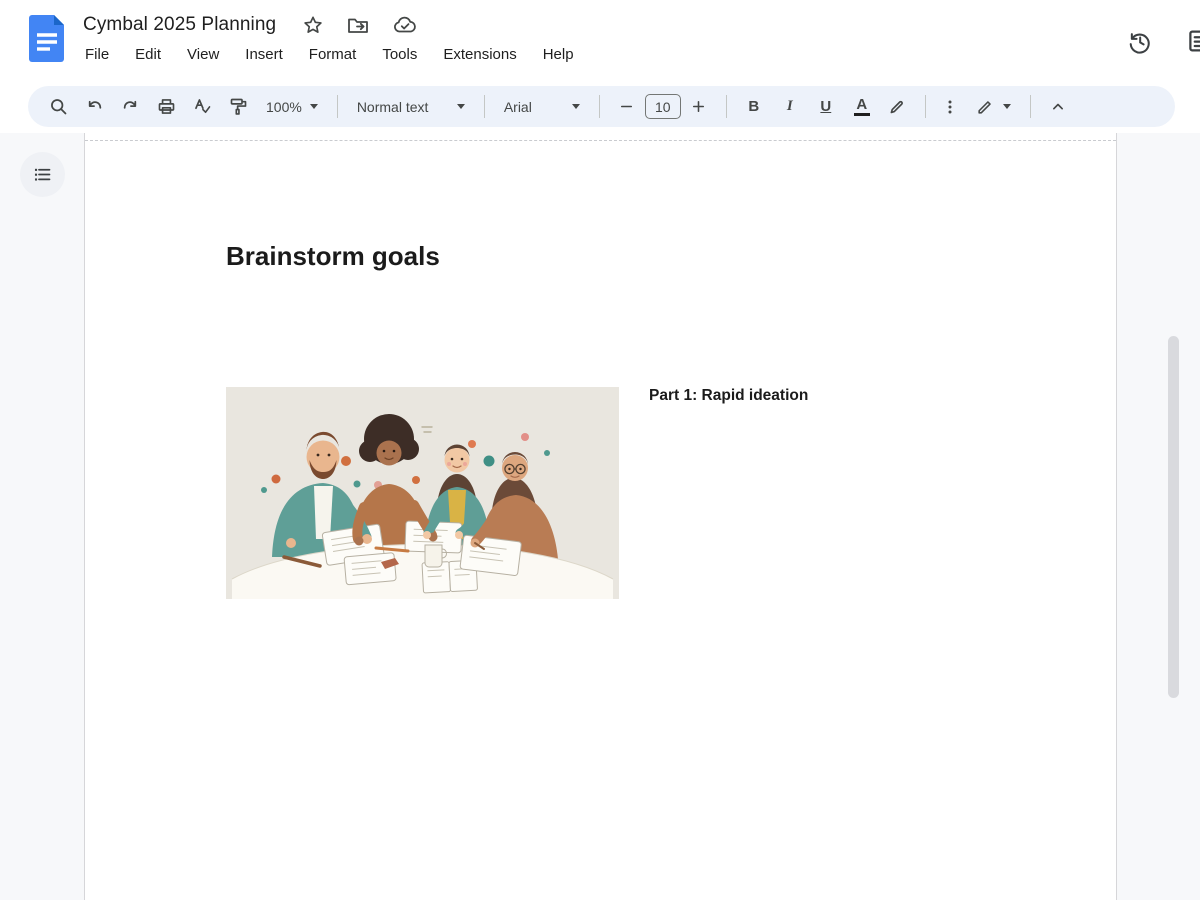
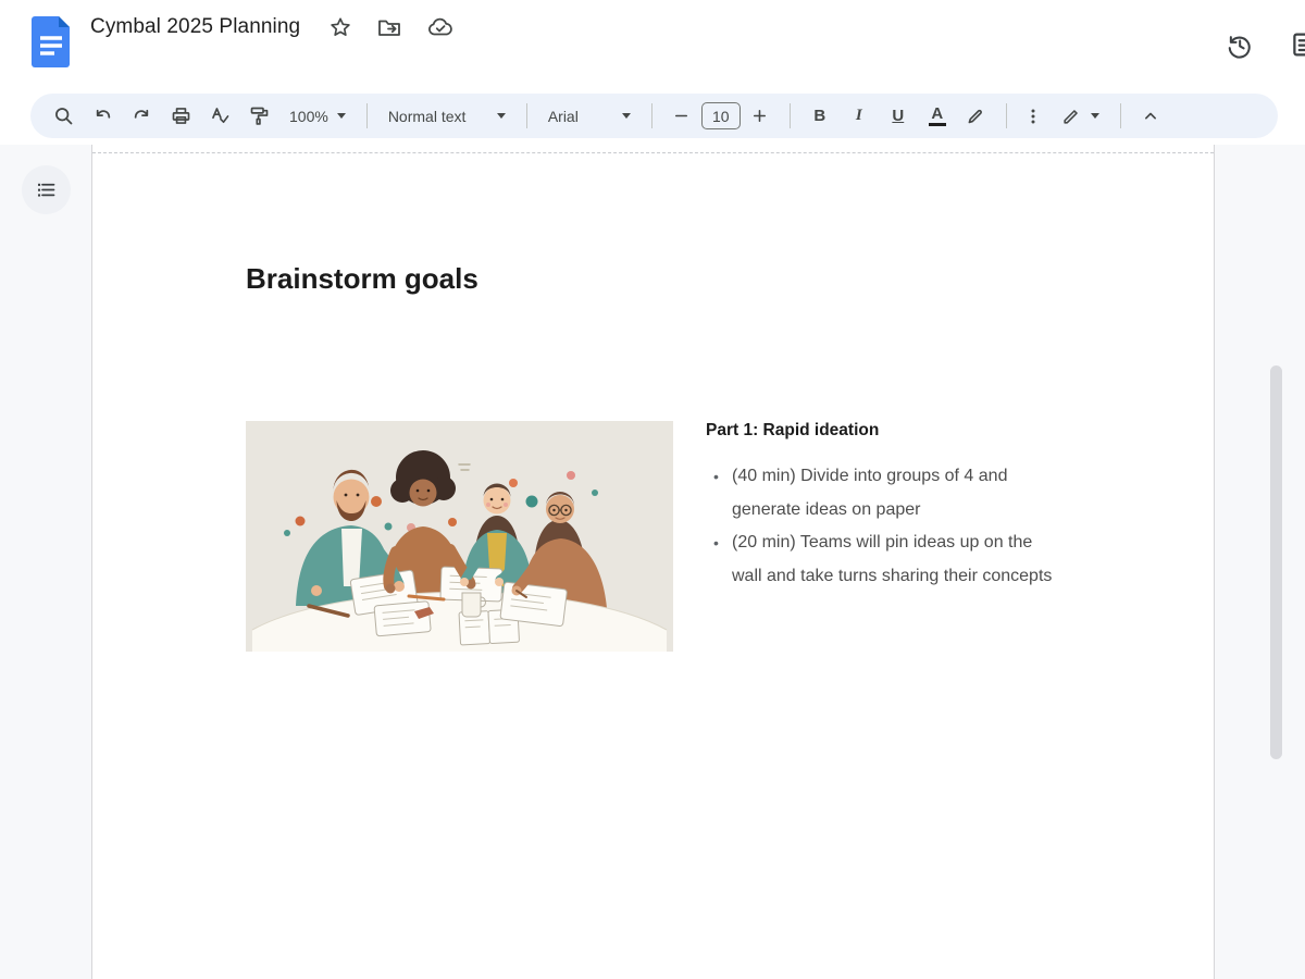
  Cymbal 2025 Planning
- File
- Edit
- View
- Insert
- Format
- Tools
- Extensions
- Help
  100%
  Normal text
  Arial
  10
  B
  I
  U
  A
  Brainstorm goals
  Part 1: Rapid ideation
+ (40 min) Divide into groups of 4 and generate ideas on paper
+ (20 min) Teams will pin ideas up on the wall and take turns sharing their concepts
